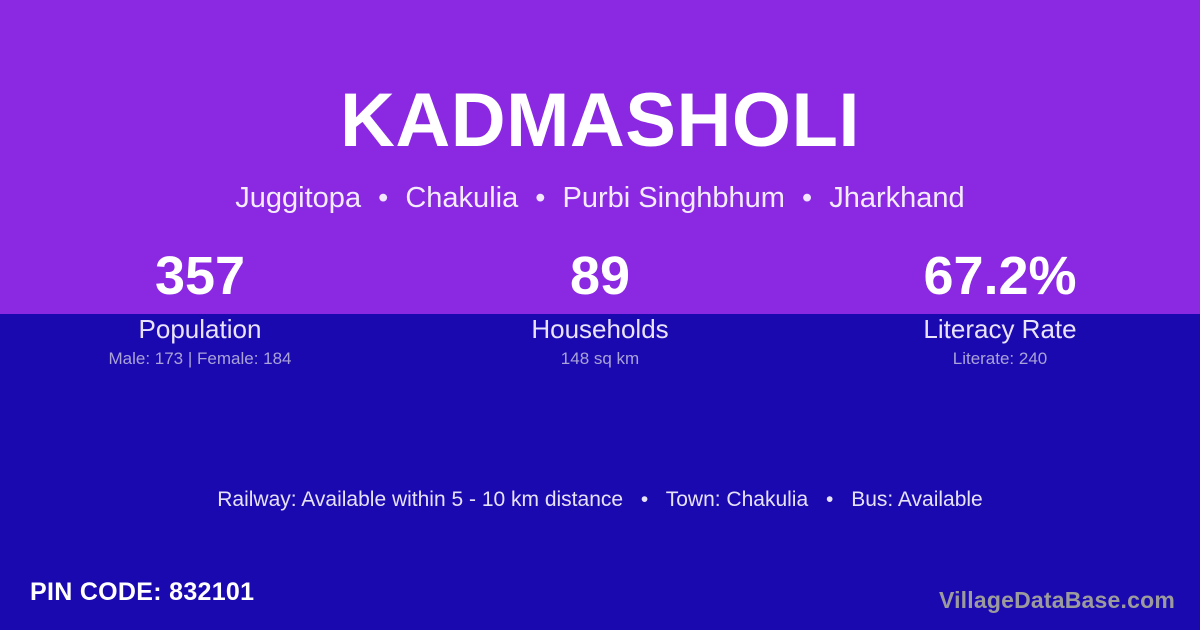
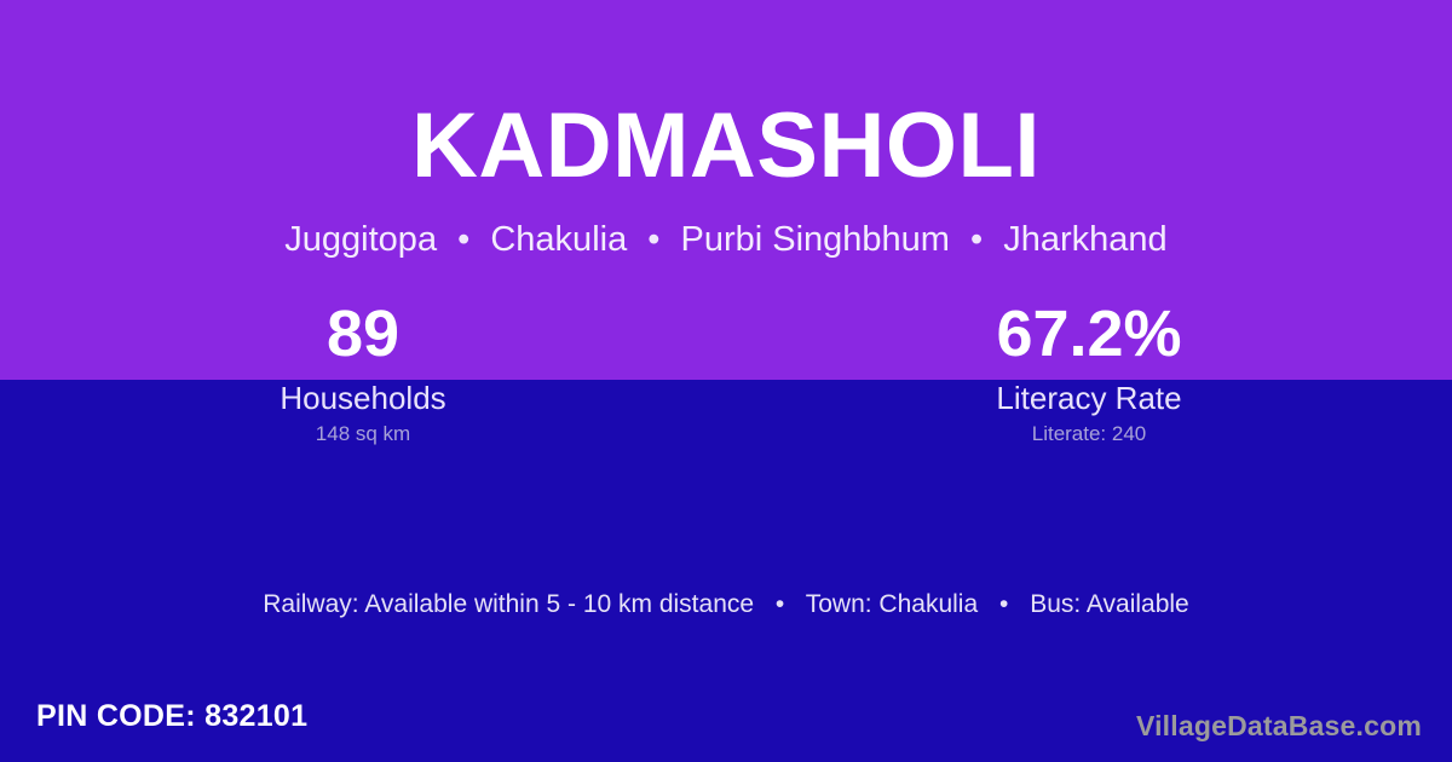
  KADMASHOLI
  Juggitopa • Chakulia • Purbi Singhbhum • Jharkhand
- 357
- Population
- Male: 173 | Female: 184
  89
  Households
  148 sq km
  67.2%
  Literacy Rate
  Literate: 240
  Railway: Available within 5 - 10 km distance • Town: Chakulia • Bus: Available
  PIN CODE: 832101
  VillageDataBase.com
